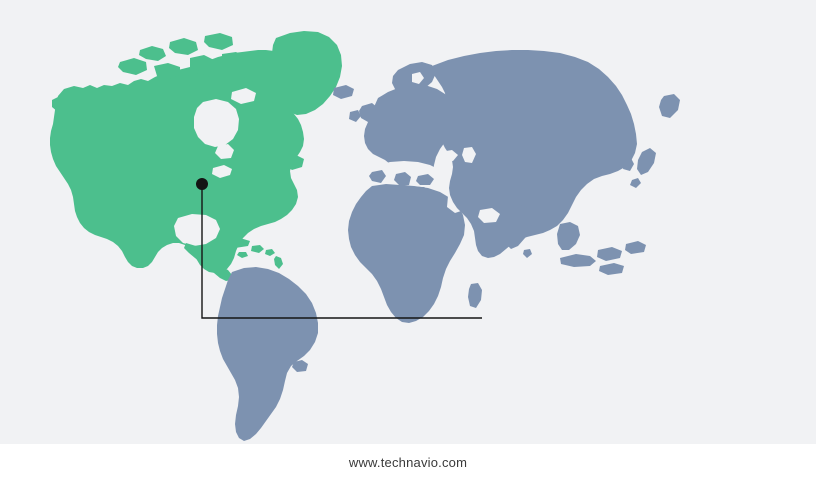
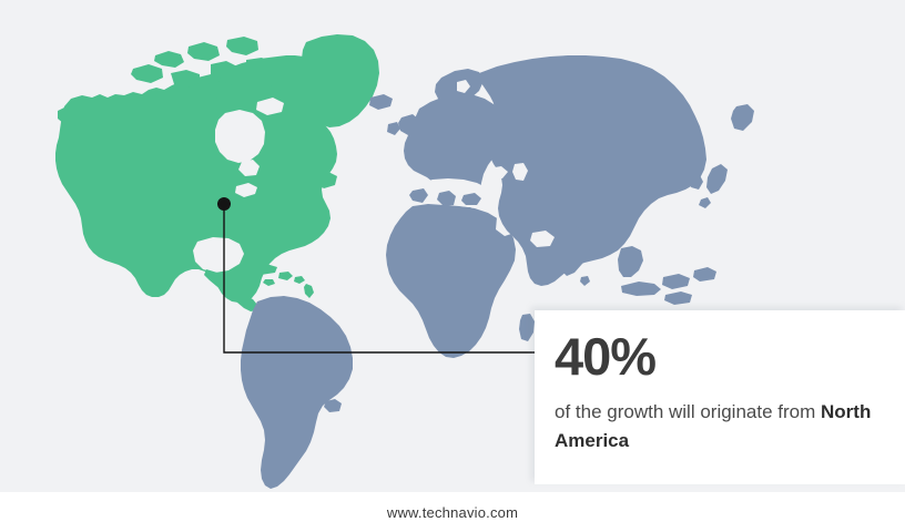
+ 40%
+ of the growth will originate from North America
  www.technavio.com
